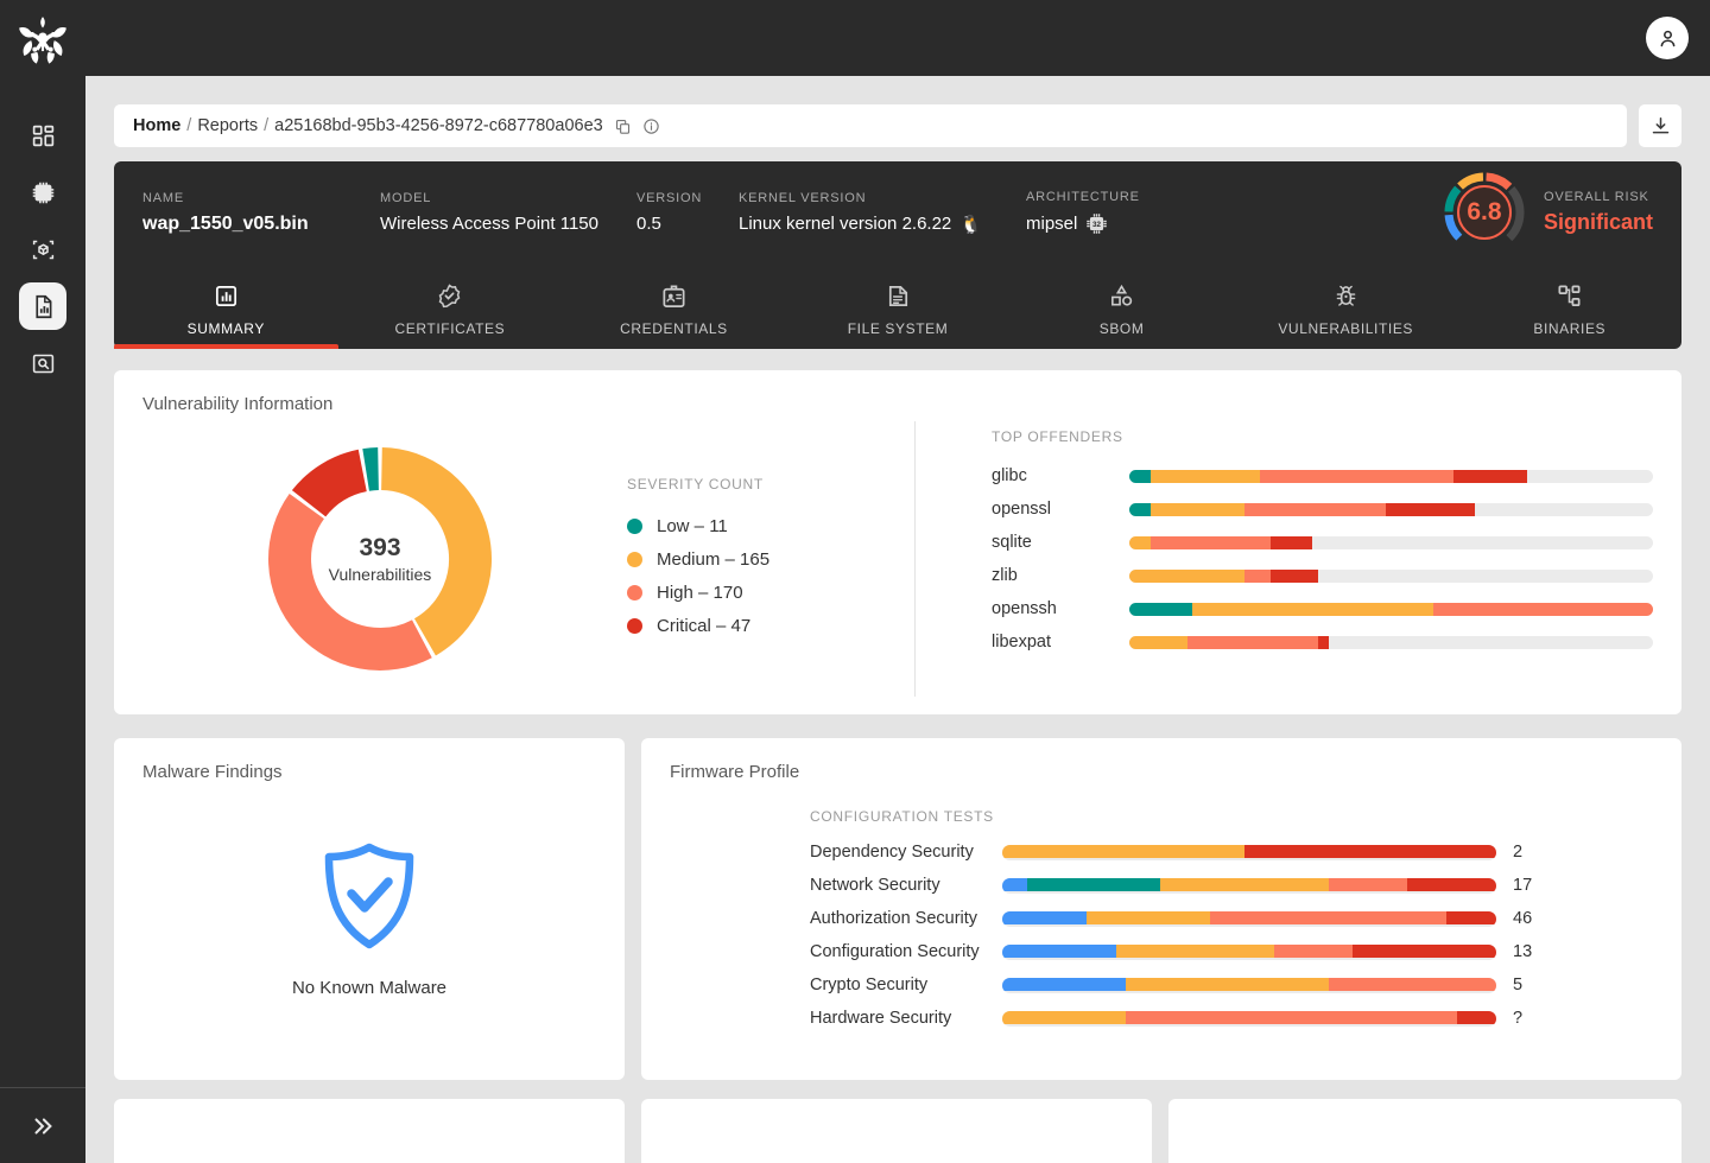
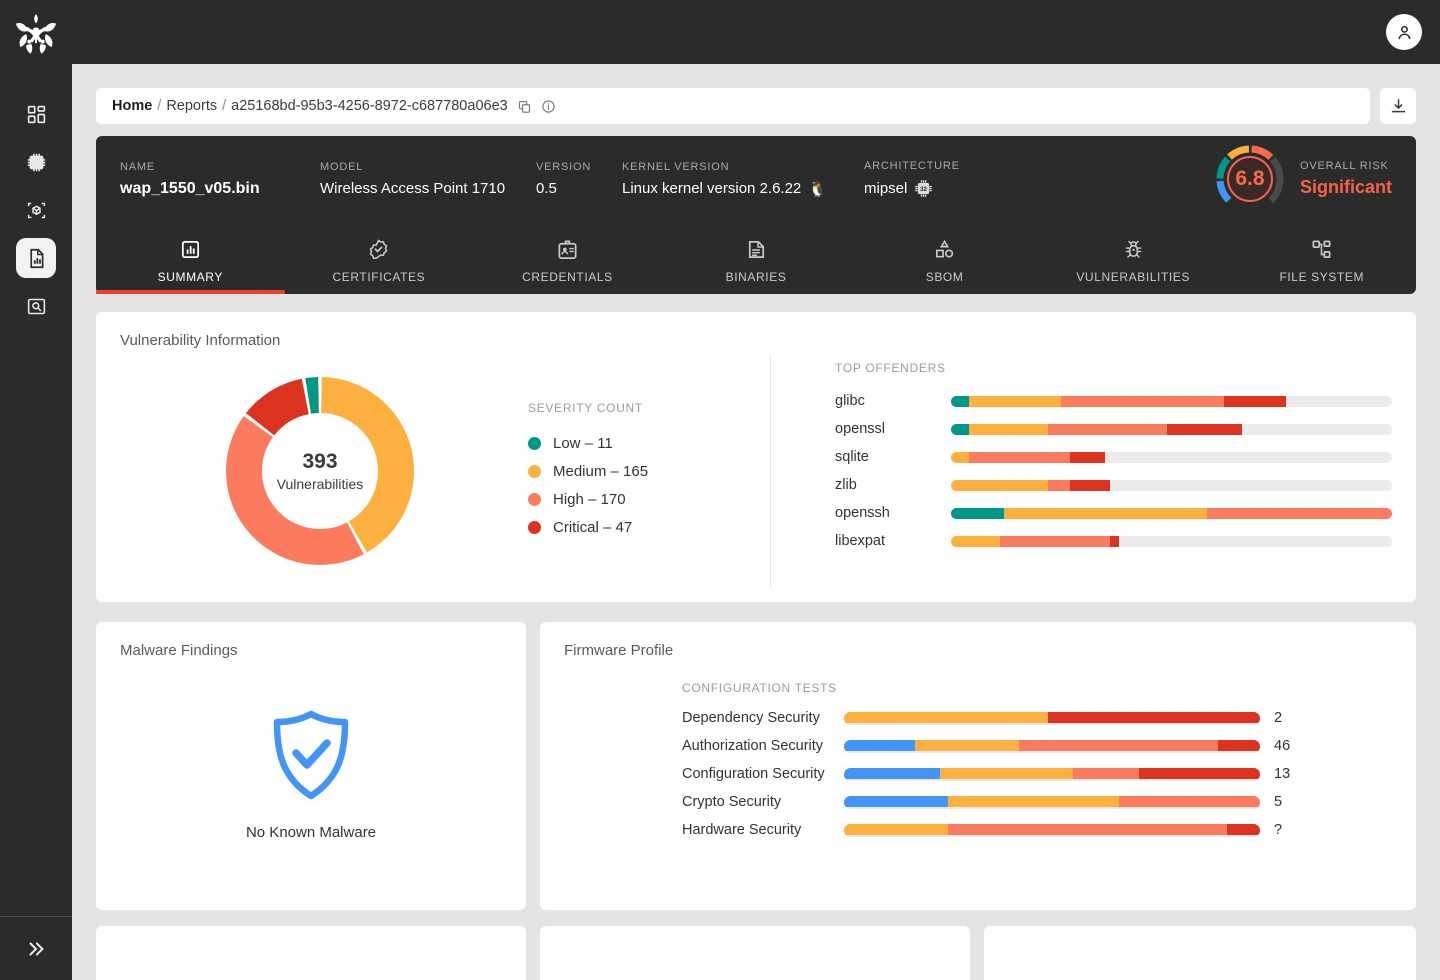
  Home
  /
  Reports
  /
  a25168bd-95b3-4256-8972-c687780a06e3
  NAME
  wap_1550_v05.bin
  MODEL
- Wireless Access Point 1150
+ Wireless Access Point 1710
  VERSION
  0.5
  KERNEL VERSION
  Linux kernel version 2.6.22
  🐧
  ARCHITECTURE
  mipsel
  6.8
  OVERALL RISK
  Significant
  SUMMARY
  CERTIFICATES
  CREDENTIALS
- FILE SYSTEM
+ BINARIES
  SBOM
  VULNERABILITIES
- BINARIES
+ FILE SYSTEM
  Vulnerability Information
  393
  Vulnerabilities
  SEVERITY COUNT
  Low – 11
  Medium – 165
  High – 170
  Critical – 47
  TOP OFFENDERS
  glibc
  openssl
  sqlite
  zlib
  openssh
  libexpat
  Malware Findings
  No Known Malware
  Firmware Profile
  CONFIGURATION TESTS
  Dependency Security
  2
- Network Security
- 17
  Authorization Security
  46
  Configuration Security
  13
  Crypto Security
  5
  Hardware Security
  ?
